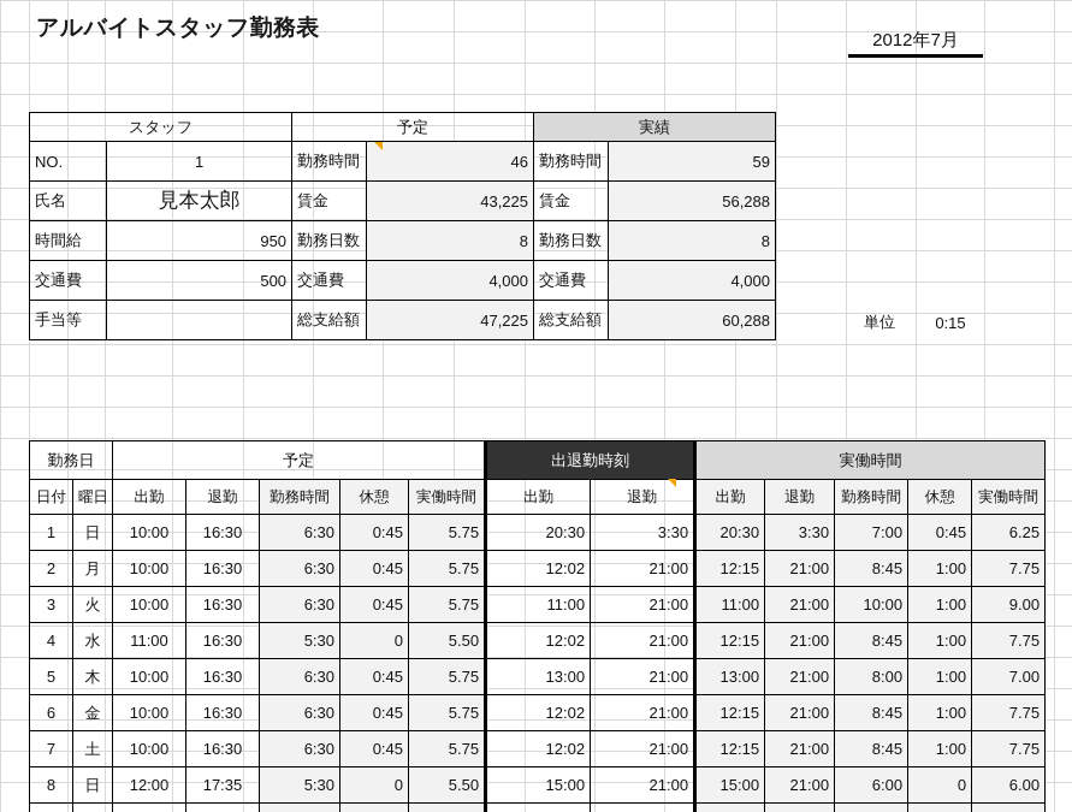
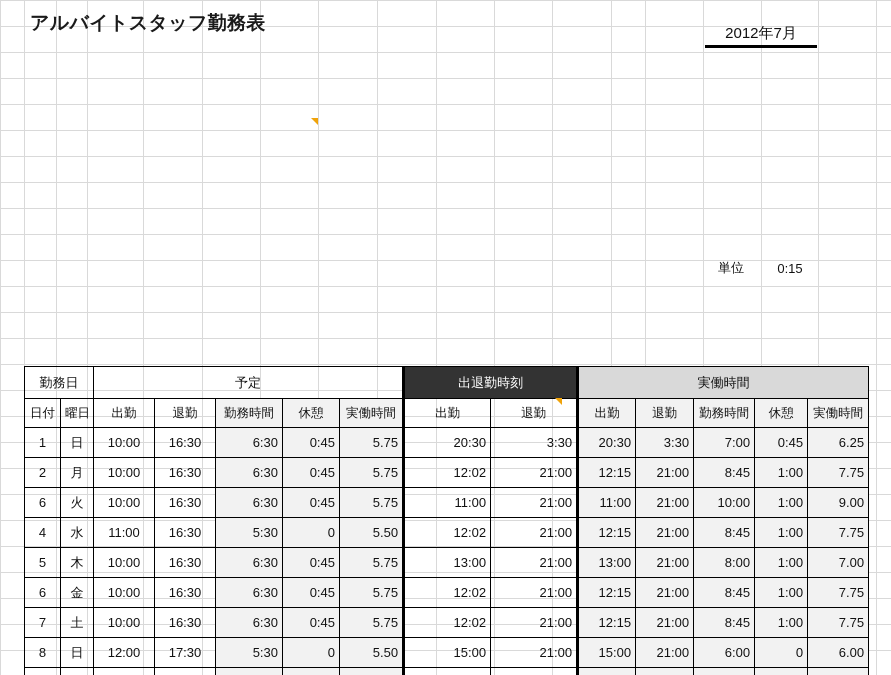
  アルバイトスタッフ勤務表
  2012年7月
- スタッフ	予定	実績
- NO.	1	勤務時間	46	勤務時間	59
- 氏名	見本太郎	賃金	43,225	賃金	56,288
- 時間給	950	勤務日数	8	勤務日数	8
- 交通費	500	交通費	4,000	交通費	4,000
- 手当等		総支給額	47,225	総支給額	60,288
  単位
  0:15
  勤務日	予定	出退勤時刻	実働時間
  日付	曜日	出勤	退勤	勤務時間	休憩	実働時間	出勤	退勤	出勤	退勤	勤務時間	休憩	実働時間
  1	日	10:00	16:30	6:30	0:45	5.75	20:30	3:30	20:30	3:30	7:00	0:45	6.25
  2	月	10:00	16:30	6:30	0:45	5.75	12:02	21:00	12:15	21:00	8:45	1:00	7.75
- 3	火	10:00	16:30	6:30	0:45	5.75	11:00	21:00	11:00	21:00	10:00	1:00	9.00
+ 6	火	10:00	16:30	6:30	0:45	5.75	11:00	21:00	11:00	21:00	10:00	1:00	9.00
  4	水	11:00	16:30	5:30	0	5.50	12:02	21:00	12:15	21:00	8:45	1:00	7.75
  5	木	10:00	16:30	6:30	0:45	5.75	13:00	21:00	13:00	21:00	8:00	1:00	7.00
  6	金	10:00	16:30	6:30	0:45	5.75	12:02	21:00	12:15	21:00	8:45	1:00	7.75
  7	土	10:00	16:30	6:30	0:45	5.75	12:02	21:00	12:15	21:00	8:45	1:00	7.75
- 8	日	12:00	17:35	5:30	0	5.50	15:00	21:00	15:00	21:00	6:00	0	6.00
+ 8	日	12:00	17:30	5:30	0	5.50	15:00	21:00	15:00	21:00	6:00	0	6.00
